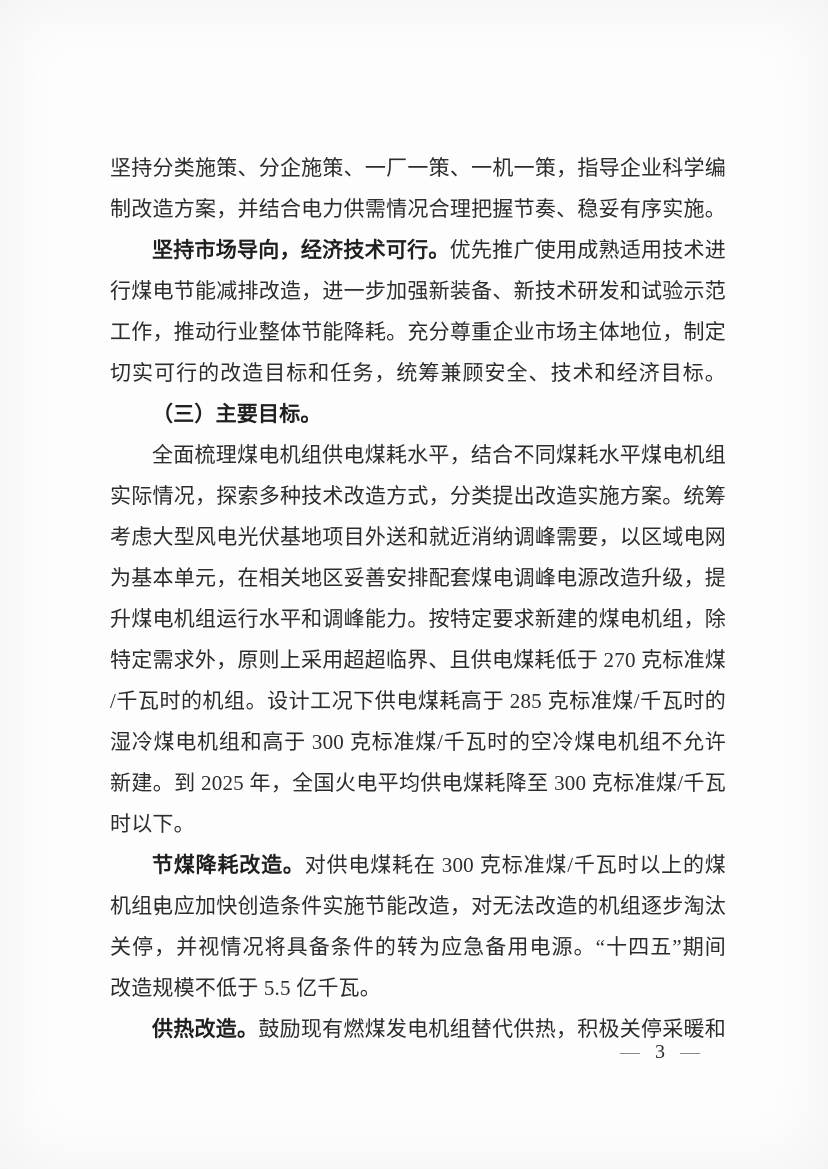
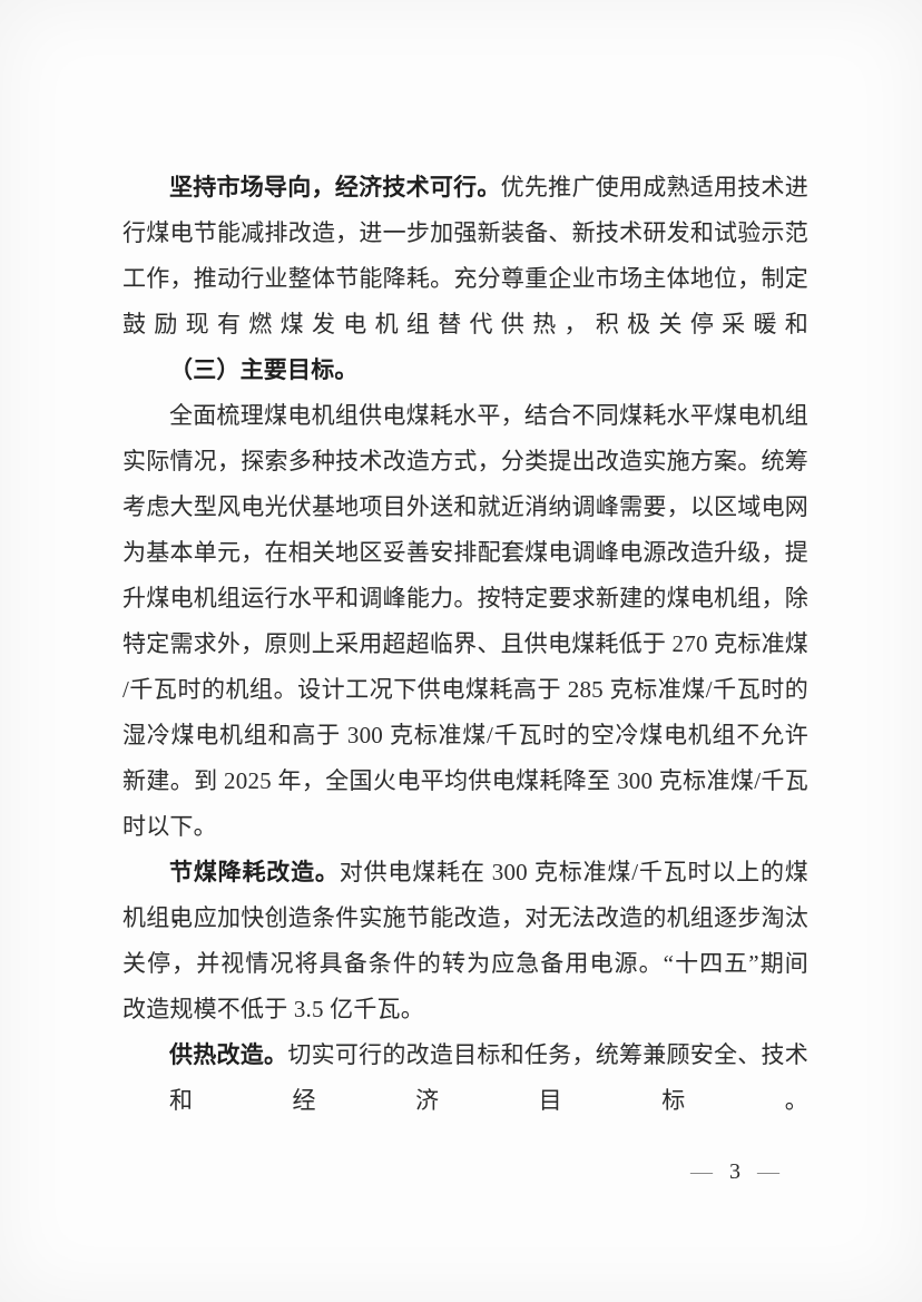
- 坚持分类施策、分企施策、一厂一策、一机一策，指导企业科学编
- 制改造方案，并结合电力供需情况合理把握节奏、稳妥有序实施。
  坚持市场导向，经济技术可行。优先推广使用成熟适用技术进
  行煤电节能减排改造，进一步加强新装备、新技术研发和试验示范
  工作，推动行业整体节能降耗。充分尊重企业市场主体地位，制定
- 切实可行的改造目标和任务，统筹兼顾安全、技术和经济目标。
+ 鼓励现有燃煤发电机组替代供热，积极关停采暖和
  （三）主要目标。
  全面梳理煤电机组供电煤耗水平，结合不同煤耗水平煤电机组
  实际情况，探索多种技术改造方式，分类提出改造实施方案。统筹
  考虑大型风电光伏基地项目外送和就近消纳调峰需要，以区域电网
  为基本单元，在相关地区妥善安排配套煤电调峰电源改造升级，提
  升煤电机组运行水平和调峰能力。按特定要求新建的煤电机组，除
  特定需求外，原则上采用超超临界、且供电煤耗低于 270 克标准煤
  /千瓦时的机组。设计工况下供电煤耗高于 285 克标准煤/千瓦时的
  湿冷煤电机组和高于 300 克标准煤/千瓦时的空冷煤电机组不允许
  新建。到 2025 年，全国火电平均供电煤耗降至 300 克标准煤/千瓦
  时以下。
  节煤降耗改造。对供电煤耗在 300 克标准煤/千瓦时以上的煤电
  机组，应加快创造条件实施节能改造，对无法改造的机组逐步淘汰
  关停，并视情况将具备条件的转为应急备用电源。“十四五”期间
- 改造规模不低于 5.5 亿千瓦。
+ 改造规模不低于 3.5 亿千瓦。
- 供热改造。鼓励现有燃煤发电机组替代供热，积极关停采暖和
+ 供热改造。切实可行的改造目标和任务，统筹兼顾安全、技术和经济目标。
  — 3 —
